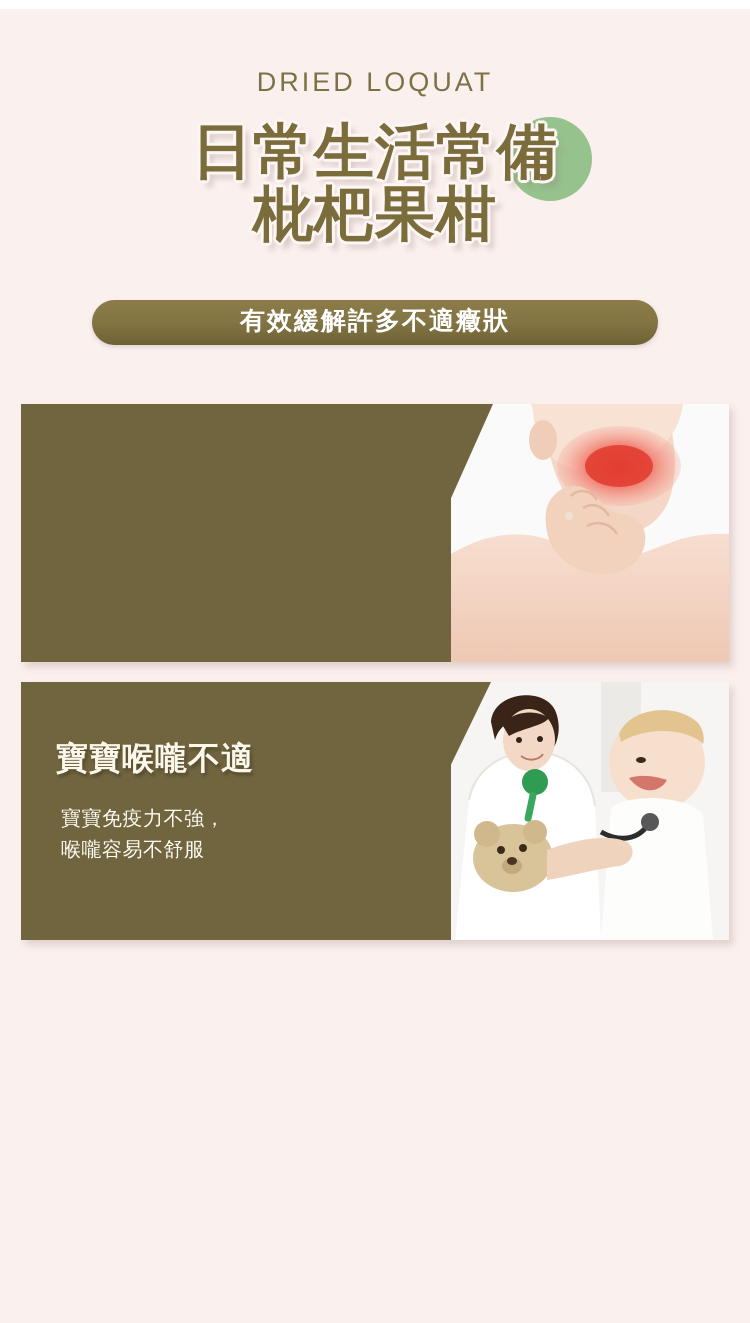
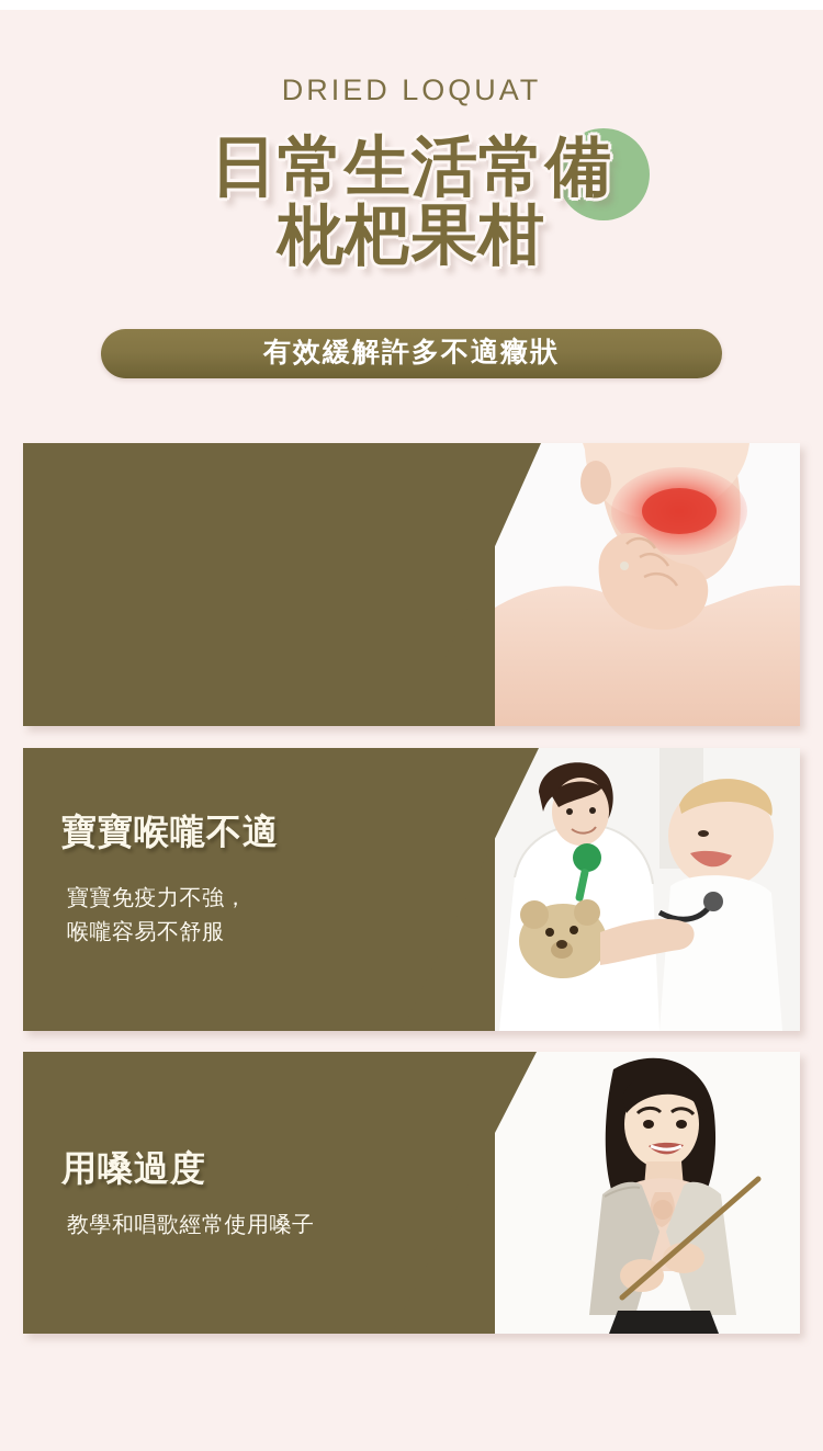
  DRIED LOQUAT
  日常生活常備
  枇杷果柑
  有效緩解許多不適癥狀
  寶寶喉嚨不適
  寶寶免疫力不強，
  喉嚨容易不舒服
+ 用嗓過度
+ 教學和唱歌經常使用嗓子
